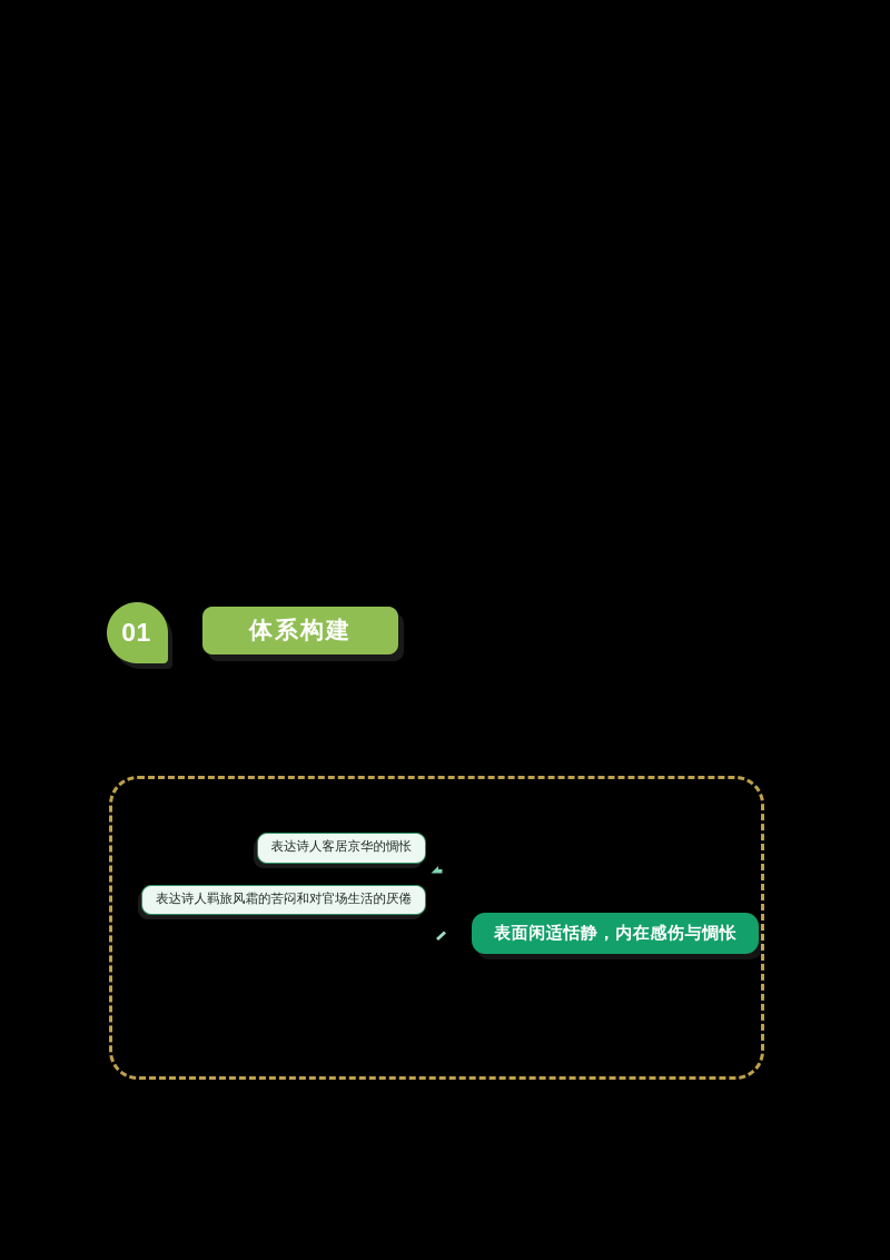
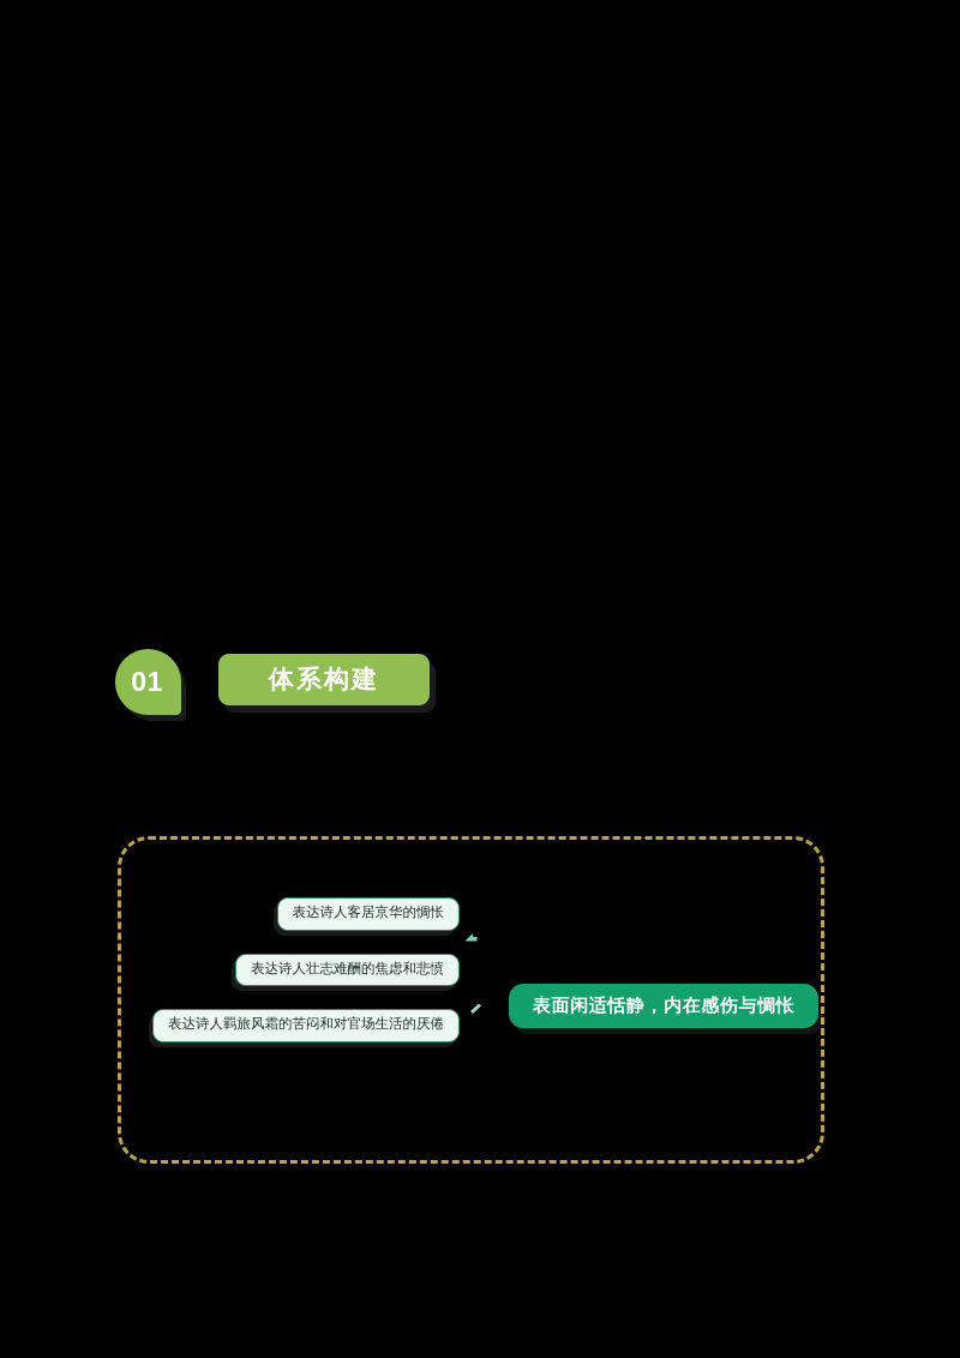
  01
  体系构建
  表达诗人客居京华的惆怅
+ 表达诗人壮志难酬的焦虑和悲愤
  表达诗人羁旅风霜的苦闷和对官场生活的厌倦
  表面闲适恬静，内在感伤与惆怅
